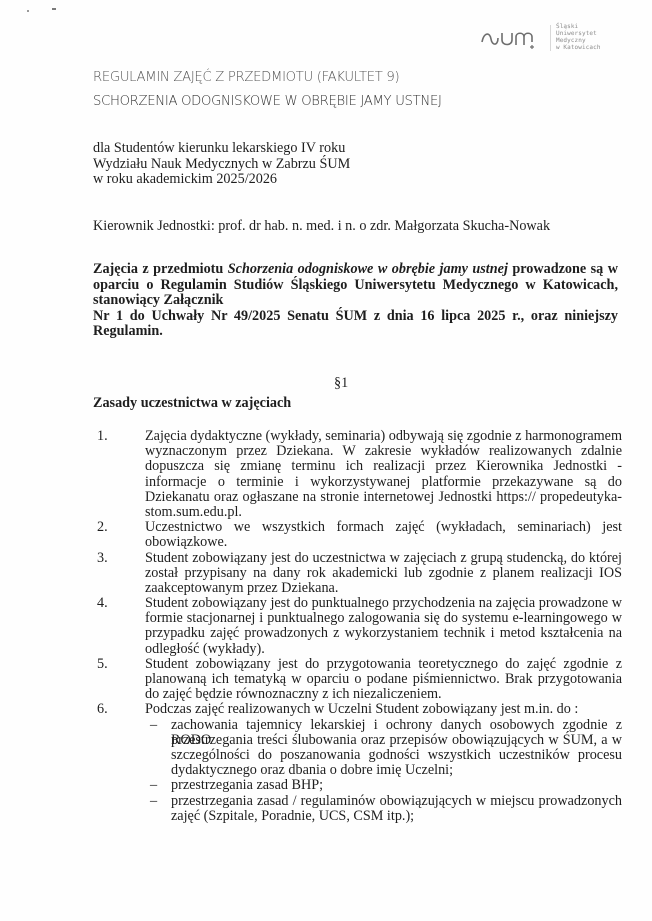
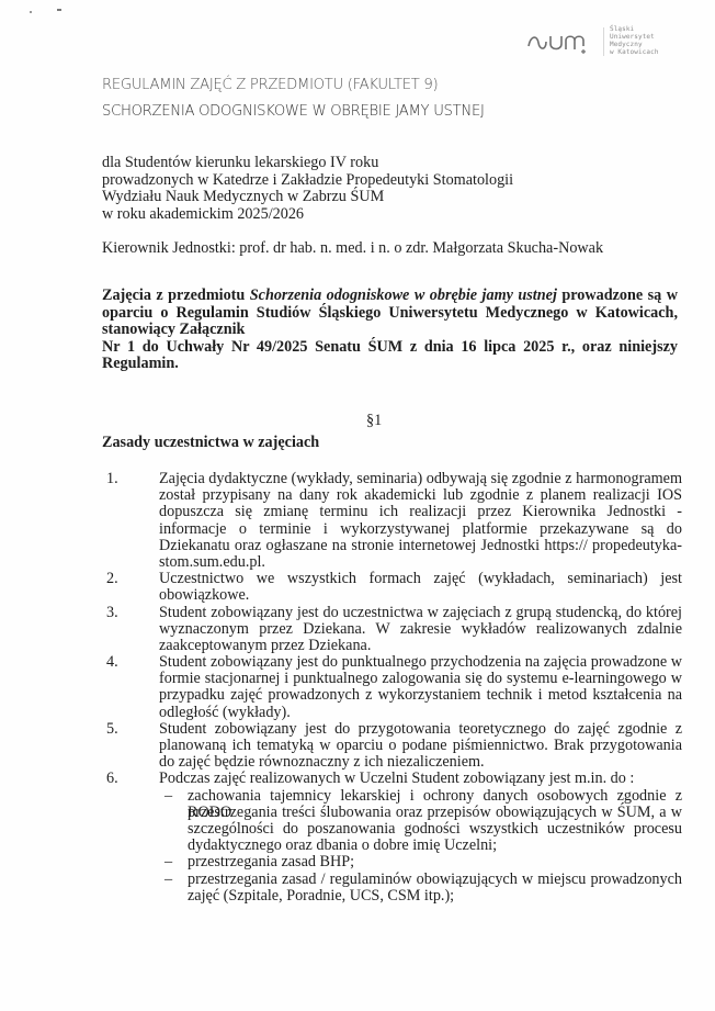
  REGULAMIN ZAJĘĆ Z PRZEDMIOTU (FAKULTET 9)
  SCHORZENIA ODOGNISKOWE W OBRĘBIE JAMY USTNEJ
  dla Studentów kierunku lekarskiego IV roku
+ prowadzonych w Katedrze i Zakładzie Propedeutyki Stomatologii
  Wydziału Nauk Medycznych w Zabrzu ŚUM
  w roku akademickim 2025/2026
  Kierownik Jednostki: prof. dr hab. n. med. i n. o zdr. Małgorzata Skucha-Nowak
  Zajęcia z przedmiotu Schorzenia odogniskowe w obrębie jamy ustnej prowadzone są w
  oparciu o Regulamin Studiów Śląskiego Uniwersytetu Medycznego w Katowicach,
  stanowiący Załącznik
  Nr 1 do Uchwały Nr 49/2025 Senatu ŚUM z dnia 16 lipca 2025 r., oraz niniejszy
  Regulamin.
  §1
  Zasady uczestnictwa w zajęciach
  1.
  Zajęcia dydaktyczne (wykłady, seminaria) odbywają się zgodnie z harmonogramem
- wyznaczonym przez Dziekana. W zakresie wykładów realizowanych zdalnie
+ został przypisany na dany rok akademicki lub zgodnie z planem realizacji IOS
  dopuszcza się zmianę terminu ich realizacji przez Kierownika Jednostki -
  informacje o terminie i wykorzystywanej platformie przekazywane są do
  Dziekanatu oraz ogłaszane na stronie internetowej Jednostki https:// propedeutyka-
  stom.sum.edu.pl.
  2.
  Uczestnictwo we wszystkich formach zajęć (wykładach, seminariach) jest
  obowiązkowe.
  3.
  Student zobowiązany jest do uczestnictwa w zajęciach z grupą studencką, do której
- został przypisany na dany rok akademicki lub zgodnie z planem realizacji IOS
+ wyznaczonym przez Dziekana. W zakresie wykładów realizowanych zdalnie
  zaakceptowanym przez Dziekana.
  4.
  Student zobowiązany jest do punktualnego przychodzenia na zajęcia prowadzone w
  formie stacjonarnej i punktualnego zalogowania się do systemu e-learningowego w
  przypadku zajęć prowadzonych z wykorzystaniem technik i metod kształcenia na
  odległość (wykłady).
  5.
  Student zobowiązany jest do przygotowania teoretycznego do zajęć zgodnie z
  planowaną ich tematyką w oparciu o podane piśmiennictwo. Brak przygotowania
  do zajęć będzie równoznaczny z ich niezaliczeniem.
  6.
  Podczas zajęć realizowanych w Uczelni Student zobowiązany jest m.in. do :
  –
  zachowania tajemnicy lekarskiej i ochrony danych osobowych zgodnie z RODO
  przestrzegania treści ślubowania oraz przepisów obowiązujących w ŚUM, a w
  szczególności do poszanowania godności wszystkich uczestników procesu
  dydaktycznego oraz dbania o dobre imię Uczelni;
  –
  przestrzegania zasad BHP;
  –
  przestrzegania zasad / regulaminów obowiązujących w miejscu prowadzonych
  zajęć (Szpitale, Poradnie, UCS, CSM itp.);
